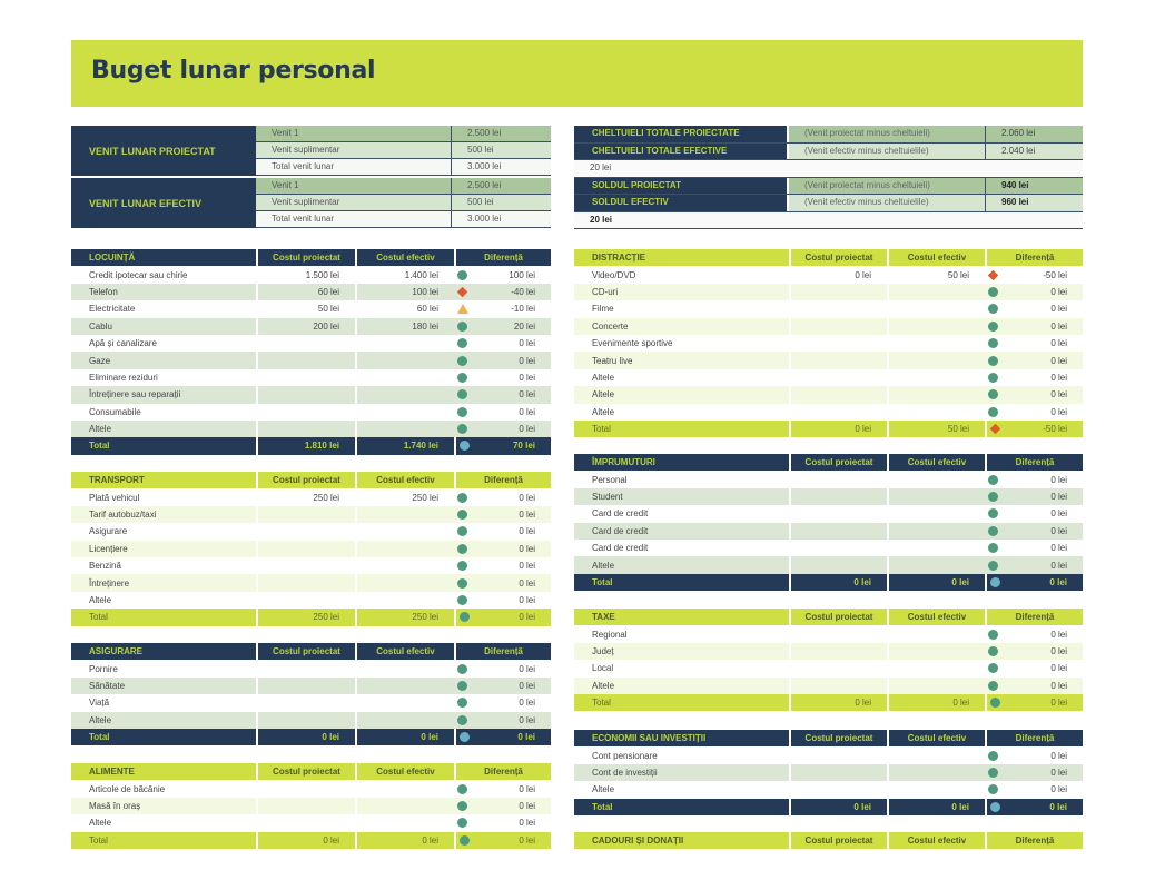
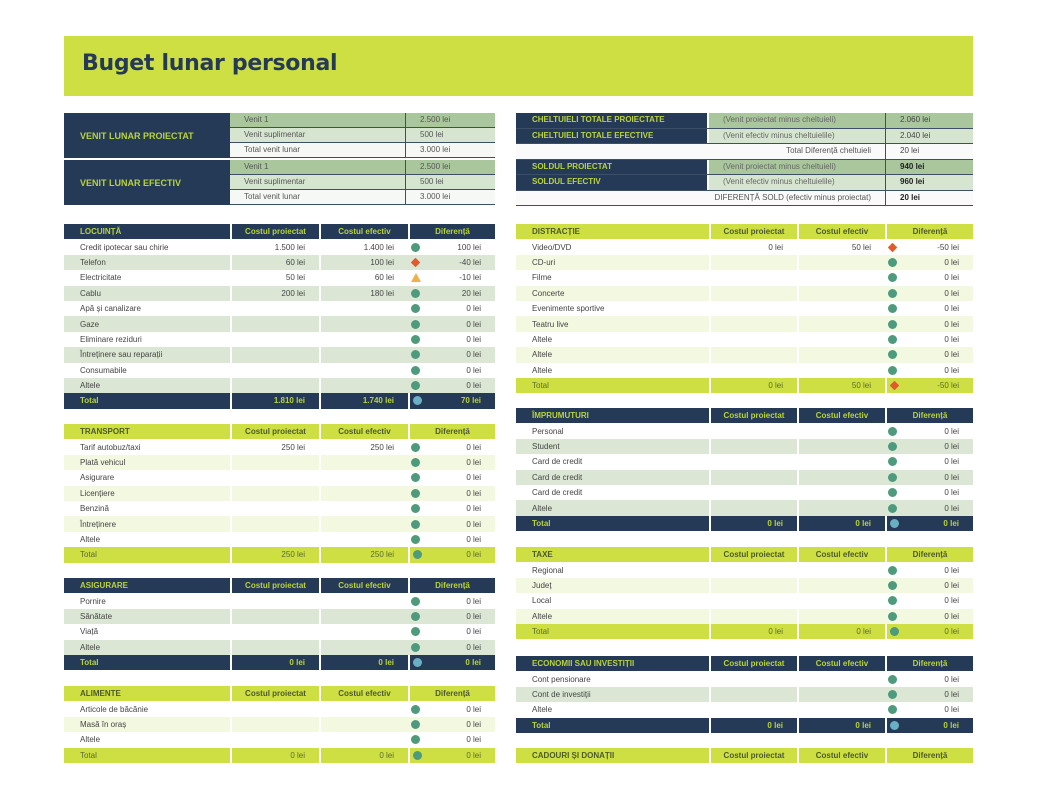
  Buget lunar personal
  VENIT LUNAR PROIECTAT
  Venit 1
  2.500 lei
  Venit suplimentar
  500 lei
  Total venit lunar
  3.000 lei
  VENIT LUNAR EFECTIV
  Venit 1
  2.500 lei
  Venit suplimentar
  500 lei
  Total venit lunar
  3.000 lei
  CHELTUIELI TOTALE PROIECTATE
  (Venit proiectat minus cheltuieli)
  2.060 lei
  CHELTUIELI TOTALE EFECTIVE
  (Venit efectiv minus cheltuielile)
  2.040 lei
+ Total Diferență cheltuieli
  20 lei
  SOLDUL PROIECTAT
  (Venit proiectat minus cheltuieli)
  940 lei
  SOLDUL EFECTIV
  (Venit efectiv minus cheltuielile)
  960 lei
+ DIFERENȚĂ SOLD (efectiv minus proiectat)
  20 lei
  LOCUINȚĂ
  Costul proiectat
  Costul efectiv
  Diferență
  Credit ipotecar sau chirie
  1.500 lei
  1.400 lei
  100 lei
  Telefon
  60 lei
  100 lei
  -40 lei
  Electricitate
  50 lei
  60 lei
  -10 lei
  Cablu
  200 lei
  180 lei
  20 lei
  Apă și canalizare
  0 lei
  Gaze
  0 lei
  Eliminare reziduri
  0 lei
  Întreținere sau reparații
  0 lei
  Consumabile
  0 lei
  Altele
  0 lei
  Total
  1.810 lei
  1.740 lei
  70 lei
  TRANSPORT
  Costul proiectat
  Costul efectiv
  Diferență
- Plată vehicul
+ Tarif autobuz/taxi
  250 lei
  250 lei
  0 lei
- Tarif autobuz/taxi
+ Plată vehicul
  0 lei
  Asigurare
  0 lei
  Licențiere
  0 lei
  Benzină
  0 lei
  Întreținere
  0 lei
  Altele
  0 lei
  Total
  250 lei
  250 lei
  0 lei
  ASIGURARE
  Costul proiectat
  Costul efectiv
  Diferență
  Pornire
  0 lei
  Sănătate
  0 lei
  Viață
  0 lei
  Altele
  0 lei
  Total
  0 lei
  0 lei
  0 lei
  ALIMENTE
  Costul proiectat
  Costul efectiv
  Diferență
  Articole de băcănie
  0 lei
  Masă în oraș
  0 lei
  Altele
  0 lei
  Total
  0 lei
  0 lei
  0 lei
  DISTRACȚIE
  Costul proiectat
  Costul efectiv
  Diferență
  Video/DVD
  0 lei
  50 lei
  -50 lei
  CD-uri
  0 lei
  Filme
  0 lei
  Concerte
  0 lei
  Evenimente sportive
  0 lei
  Teatru live
  0 lei
  Altele
  0 lei
  Altele
  0 lei
  Altele
  0 lei
  Total
  0 lei
  50 lei
  -50 lei
  ÎMPRUMUTURI
  Costul proiectat
  Costul efectiv
  Diferență
  Personal
  0 lei
  Student
  0 lei
  Card de credit
  0 lei
  Card de credit
  0 lei
  Card de credit
  0 lei
  Altele
  0 lei
  Total
  0 lei
  0 lei
  0 lei
  TAXE
  Costul proiectat
  Costul efectiv
  Diferență
  Regional
  0 lei
  Județ
  0 lei
  Local
  0 lei
  Altele
  0 lei
  Total
  0 lei
  0 lei
  0 lei
  ECONOMII SAU INVESTIȚII
  Costul proiectat
  Costul efectiv
  Diferență
  Cont pensionare
  0 lei
  Cont de investiții
  0 lei
  Altele
  0 lei
  Total
  0 lei
  0 lei
  0 lei
  CADOURI ȘI DONAȚII
  Costul proiectat
  Costul efectiv
  Diferență
